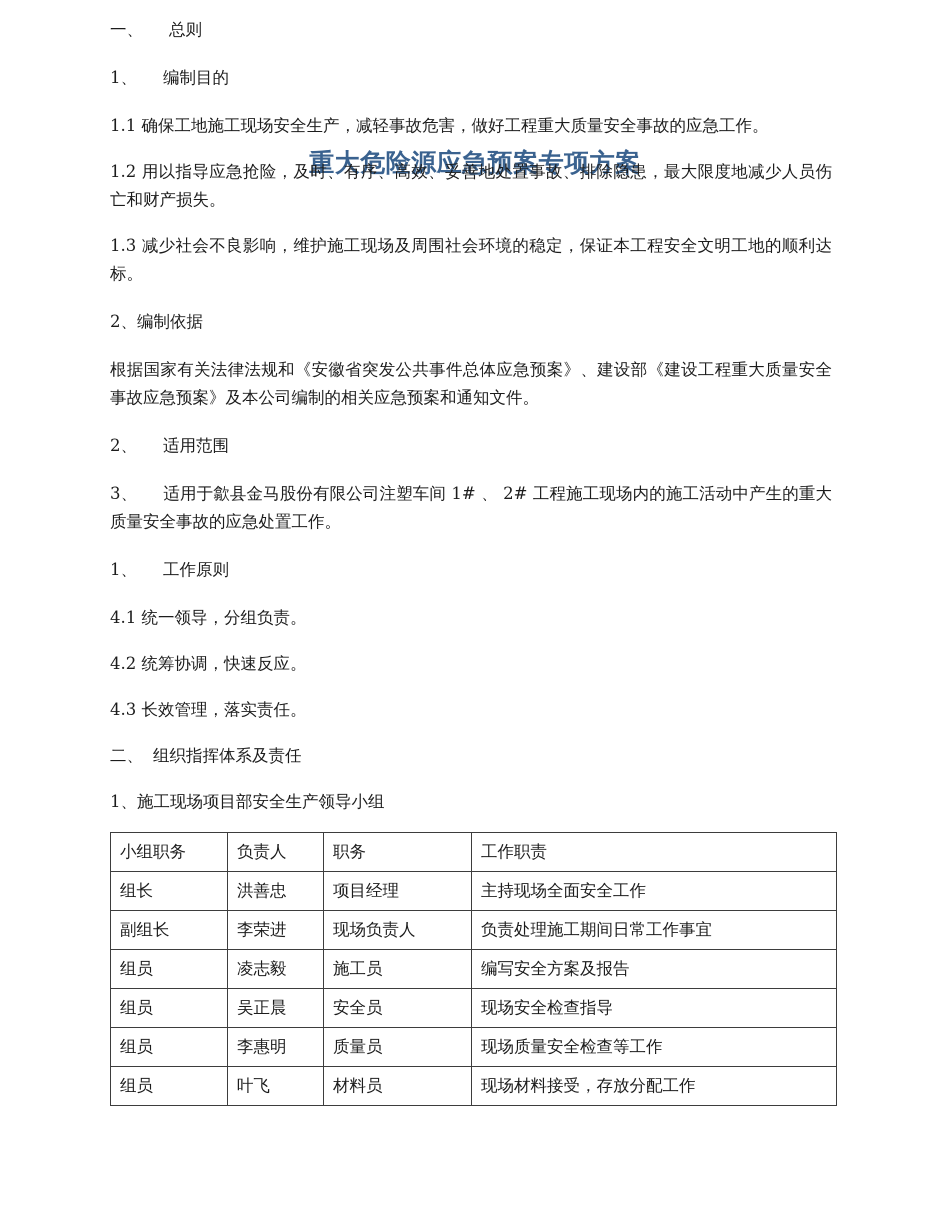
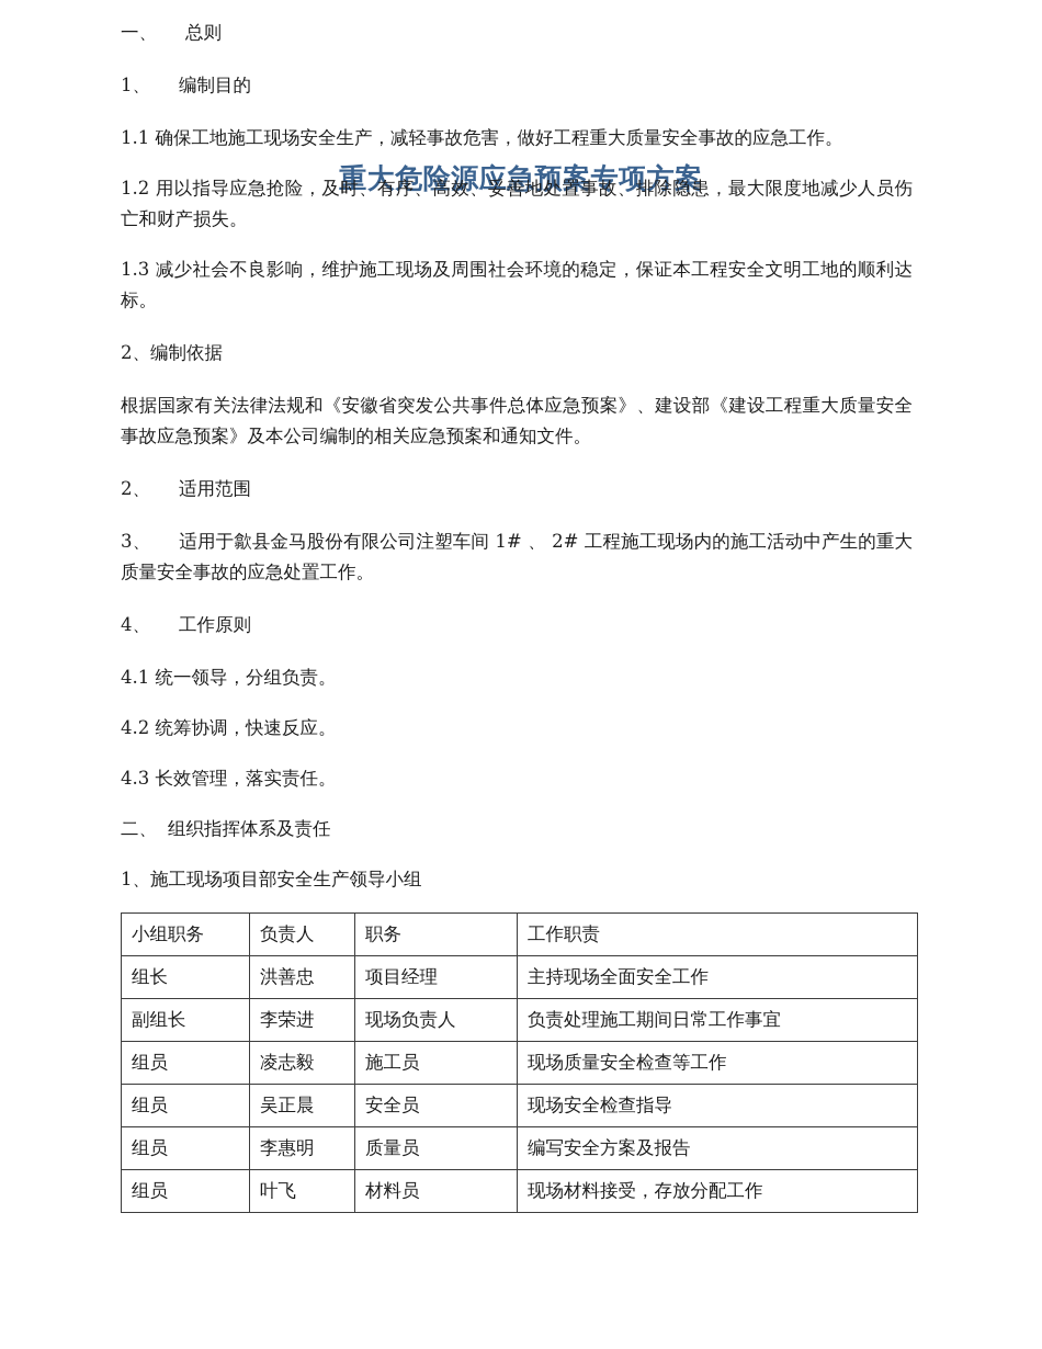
  重大危险源应急预案专项方案
  一、 总则
  1、 编制目的
  1.1 确保工地施工现场安全生产，减轻事故危害，做好工程重大质量安全事故的应急工作。
  1.2 用以指导应急抢险，及时、有序、高效、妥善地处置事故、排除隐患，最大限度地减少人员伤亡和财产损失。
  1.3 减少社会不良影响，维护施工现场及周围社会环境的稳定，保证本工程安全文明工地的顺利达标。
  2、编制依据
  根据国家有关法律法规和《安徽省突发公共事件总体应急预案》、建设部《建设工程重大质量安全事故应急预案》及本公司编制的相关应急预案和通知文件。
  2、 适用范围
  3、 适用于歙县金马股份有限公司注塑车间 1# 、 2# 工程施工现场内的施工活动中产生的重大质量安全事故的应急处置工作。
- 1、 工作原则
+ 4、 工作原则
  4.1 统一领导，分组负责。
  4.2 统筹协调，快速反应。
  4.3 长效管理，落实责任。
  二、 组织指挥体系及责任
  1、施工现场项目部安全生产领导小组
  小组职务	负责人	职务	工作职责
  组长	洪善忠	项目经理	主持现场全面安全工作
  副组长	李荣进	现场负责人	负责处理施工期间日常工作事宜
- 组员	凌志毅	施工员	编写安全方案及报告
+ 组员	凌志毅	施工员	现场质量安全检查等工作
  组员	吴正晨	安全员	现场安全检查指导
- 组员	李惠明	质量员	现场质量安全检查等工作
+ 组员	李惠明	质量员	编写安全方案及报告
  组员	叶飞	材料员	现场材料接受，存放分配工作
